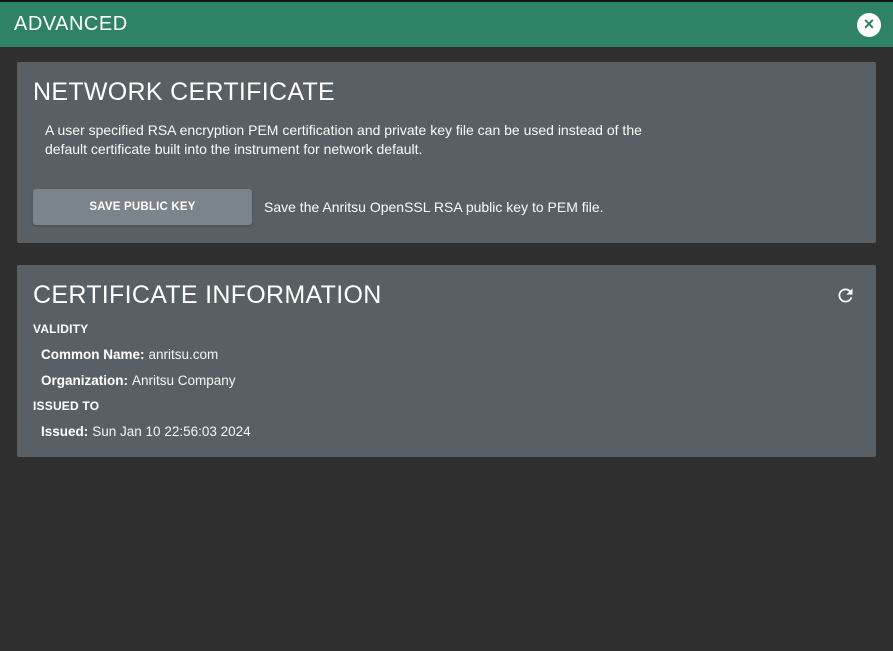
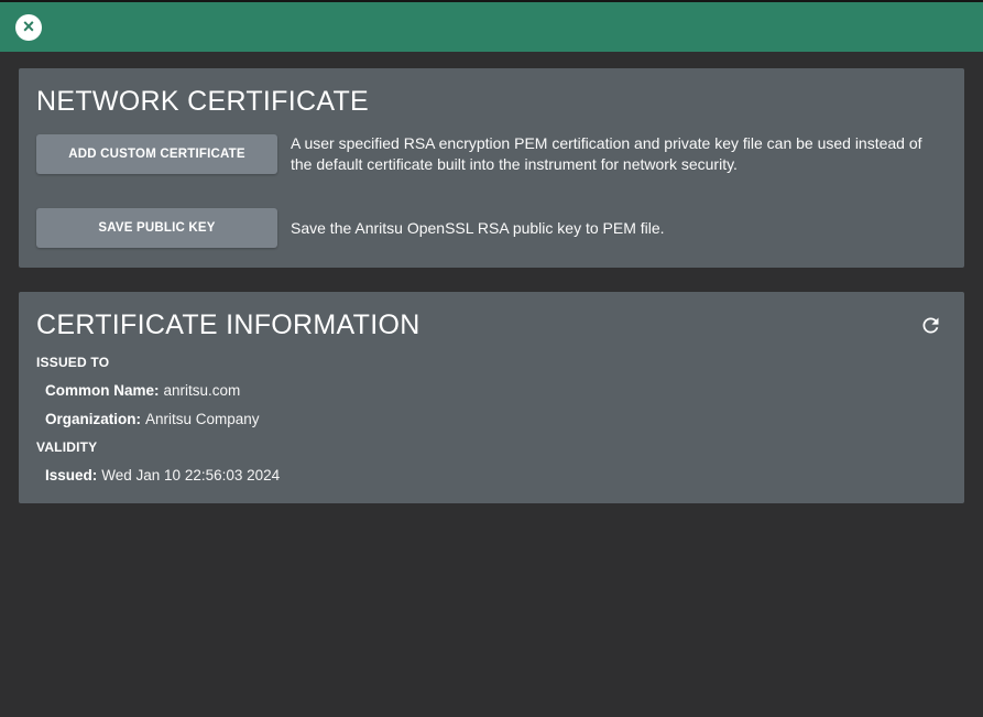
- ADVANCED
  ×
  NETWORK CERTIFICATE
+ ADD CUSTOM CERTIFICATE
- A user specified RSA encryption PEM certification and private key file can be used instead of the default certificate built into the instrument for network default.
+ A user specified RSA encryption PEM certification and private key file can be used instead of the default certificate built into the instrument for network security.
  SAVE PUBLIC KEY
  Save the Anritsu OpenSSL RSA public key to PEM file.
  CERTIFICATE INFORMATION
- VALIDITY
+ ISSUED TO
  Common Name: anritsu.com
  Organization: Anritsu Company
- ISSUED TO
+ VALIDITY
- Issued: Sun Jan 10 22:56:03 2024
+ Issued: Wed Jan 10 22:56:03 2024
